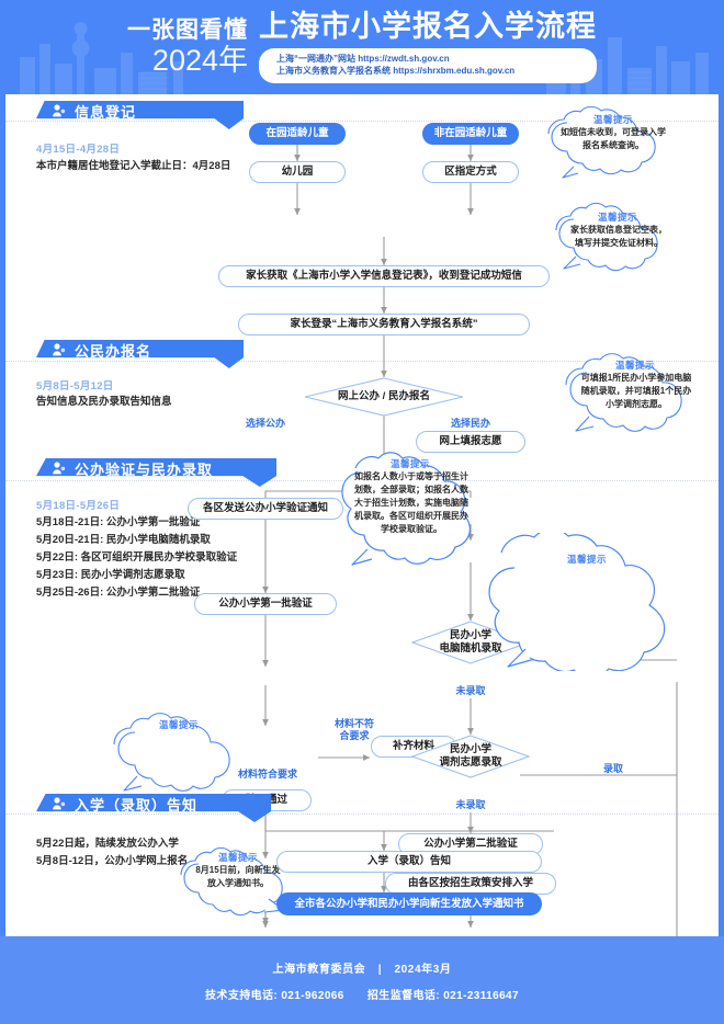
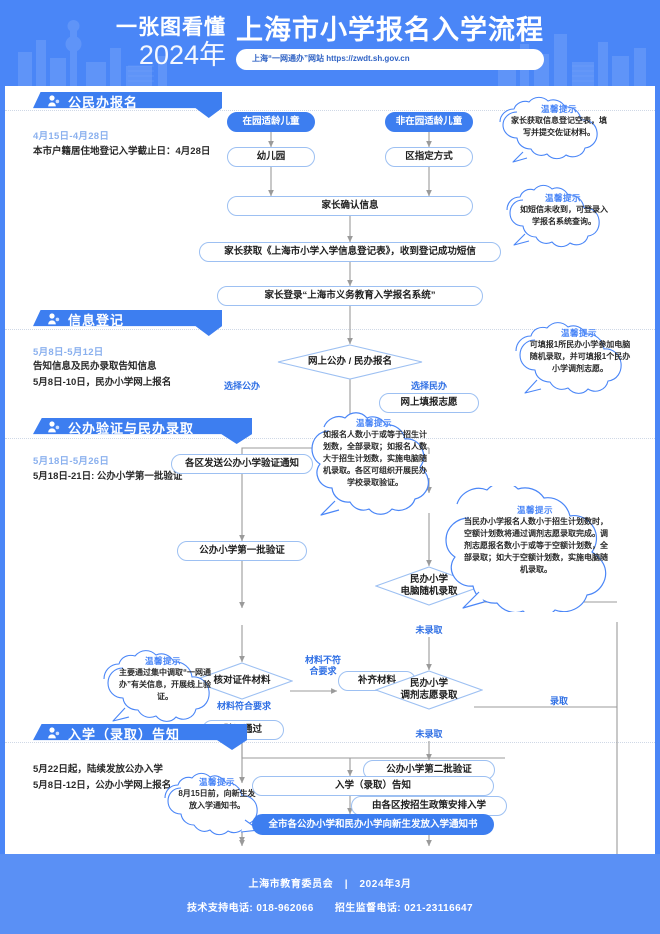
  一张图看懂
  2024年
  上海市小学报名入学流程
  上海“一网通办”网站 https://zwdt.sh.gov.cn
- 上海市义务教育入学报名系统 https://shrxbm.edu.sh.gov.cn
- 信息登记
+ 公民办报名
  4月15日-4月28日
  本市户籍居住地登记入学截止日：4月28日
  在园适龄儿童
  非在园适龄儿童
  幼儿园
  区指定方式
+ 家长确认信息
  家长获取《上海市小学入学信息登记表》，收到登记成功短信
  家长登录“上海市义务教育入学报名系统”
  温馨提示
- 如短信未收到，可登录入学报名系统查询。
+ 家长获取信息登记空表，填写并提交佐证材料。
  温馨提示
- 家长获取信息登记空表，填写并提交佐证材料。
+ 如短信未收到，可登录入学报名系统查询。
- 公民办报名
+ 信息登记
  5月8日-5月12日
  告知信息及民办录取告知信息
+ 5月8日-10日，民办小学网上报名
  网上公办 / 民办报名
  选择公办
  选择民办
  网上填报志愿
  温馨提示
  可填报1所民办小学参加电脑随机录取，并可填报1个民办小学调剂志愿。
  公办验证与民办录取
  5月18日-5月26日
  5月18日-21日: 公办小学第一批验证
- 5月20日-21日: 民办小学电脑随机录取
- 5月22日: 各区可组织开展民办学校录取验证
- 5月23日: 民办小学调剂志愿录取
- 5月25日-26日: 公办小学第二批验证
  各区发送公办小学验证通知
  公办小学第一批验证
  民办小学
  电脑随机录取
+ 核对证件材料
  补齐材料
  民办小学
  调剂志愿录取
  公办小学第二批验证
  由各区按招生政策安排入学
  材料不符
  合要求
  材料符合要求
  录取
  未录取
  未录取
  温馨提示
  如报名人数小于或等于招生计划数，全部录取；如报名人数大于招生计划数，实施电脑随机录取。各区可组织开展民办学校录取验证。
  温馨提示
+ 当民办小学报名人数小于招生计划数时，空额计划数将通过调剂志愿录取完成。调剂志愿报名数小于或等于空额计划数，全部录取；如大于空额计划数，实施电脑随机录取。
  温馨提示
+ 主要通过集中调取“一网通办”有关信息，开展线上验证。
  入学（录取）告知
  5月22日起，陆续发放公办入学
  5月8日-12日，公办小学网上报名
  温馨提示
  8月15日前，向新生发放入学通知书。
  入学（录取）告知
  全市各公办小学和民办小学向新生发放入学通知书
  上海市教育委员会 | 2024年3月
- 技术支持电话: 021-962066 招生监督电话: 021-23116647
+ 技术支持电话: 018-962066 招生监督电话: 021-23116647
